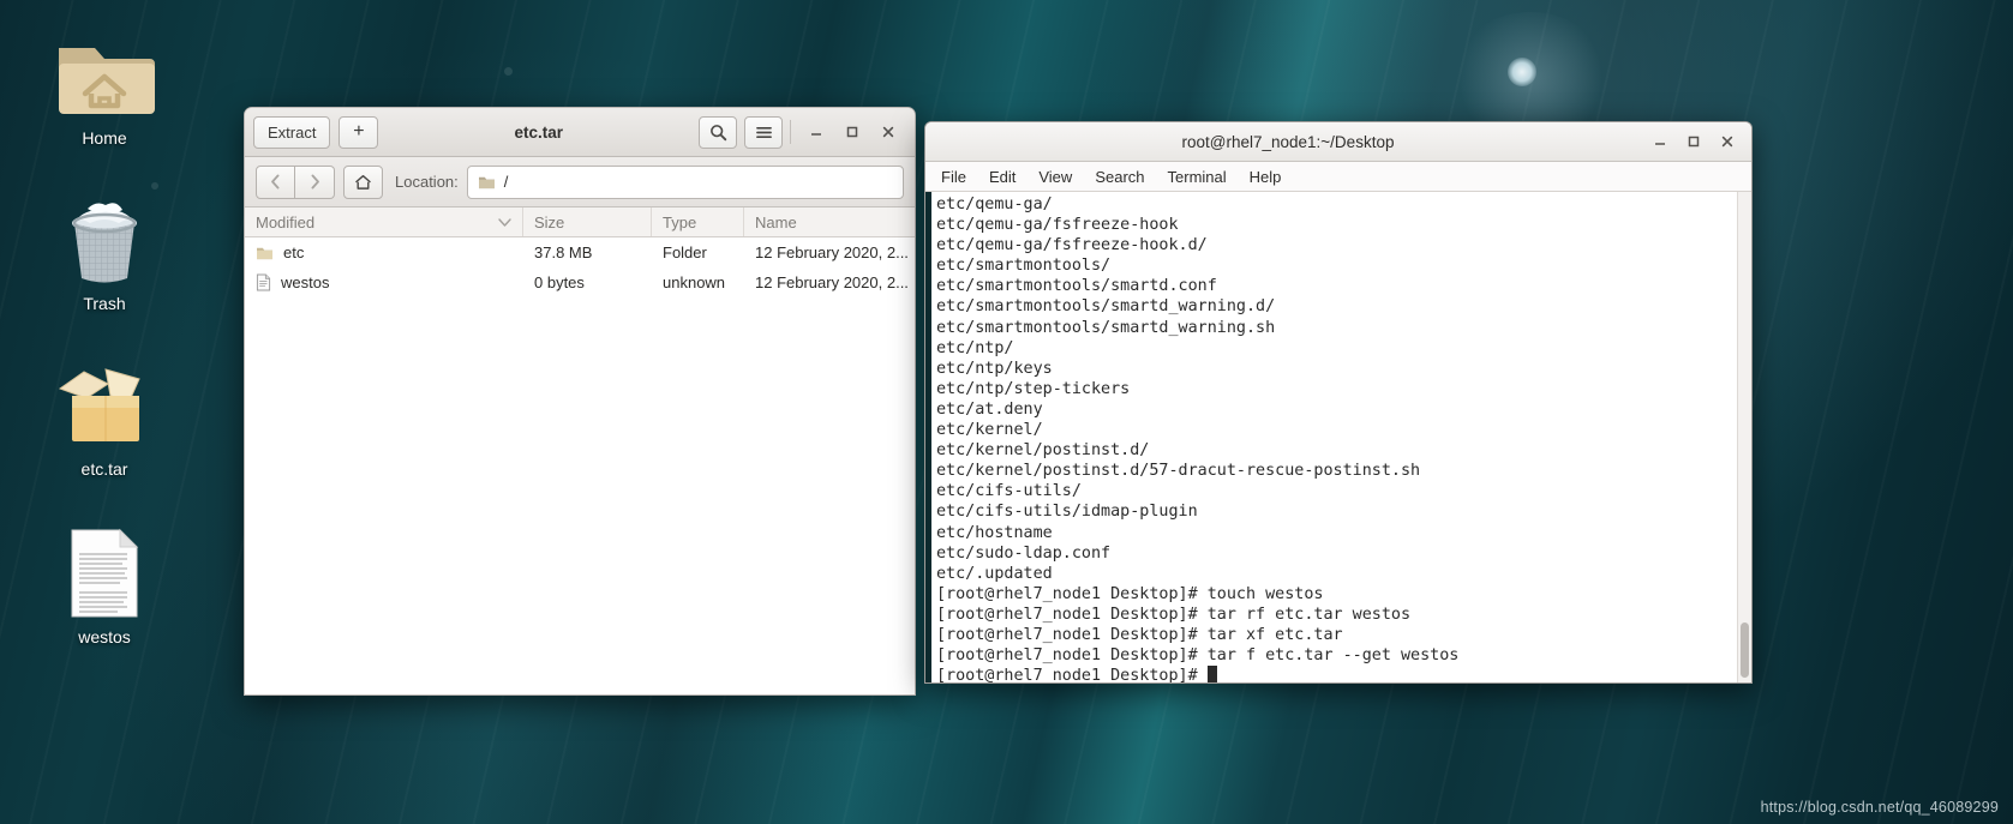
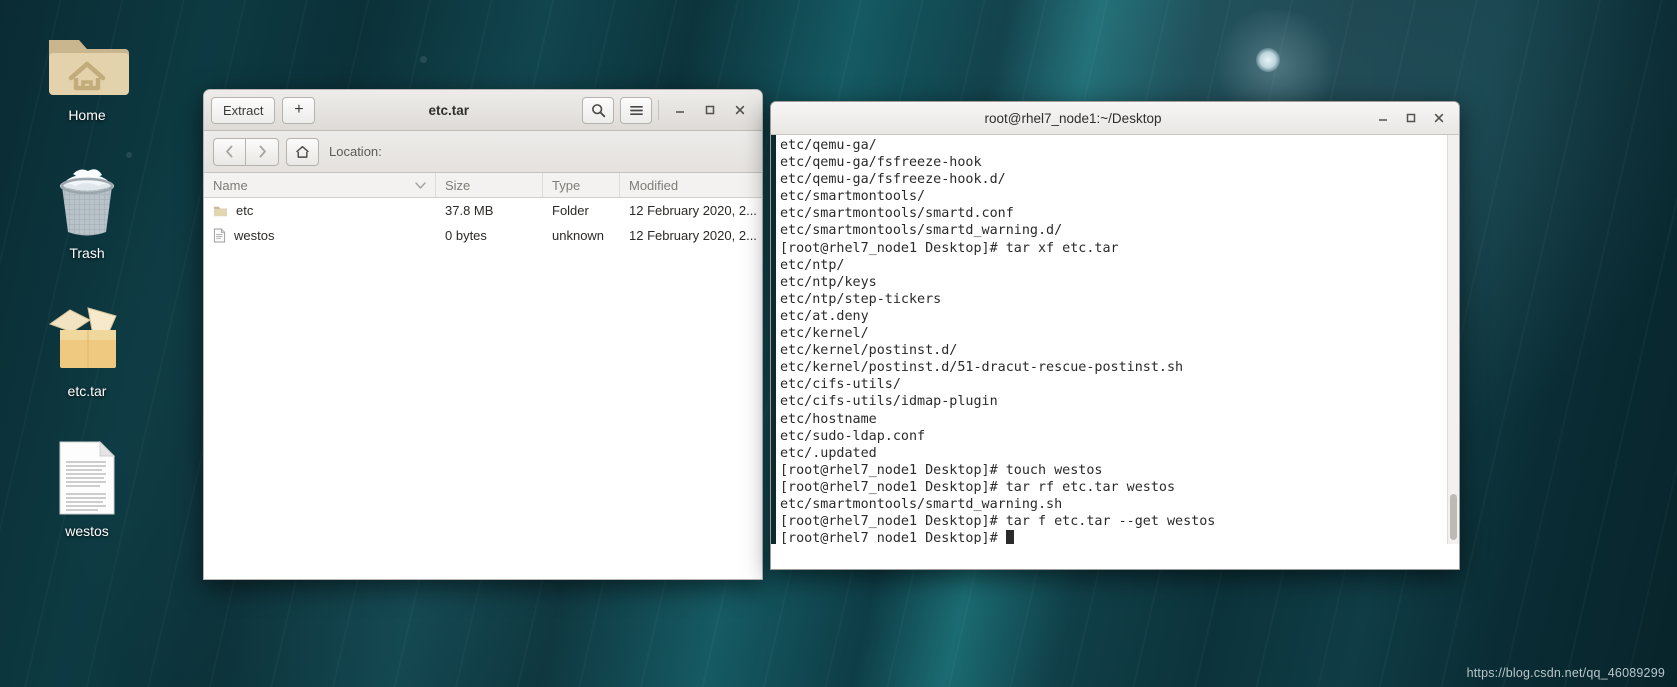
  Home
  Trash
  etc.tar
  westos
  Extract
  +
  etc.tar
  Location:
- /
- Modified
+ Name
  Size
  Type
- Name
+ Modified
  etc
  37.8 MB
  Folder
  12 February 2020, 2...
  westos
  0 bytes
  unknown
  12 February 2020, 2...
  root@rhel7_node1:~/Desktop
- File
- Edit
- View
- Search
- Terminal
- Help
  etc/qemu-ga/
  etc/qemu-ga/fsfreeze-hook
  etc/qemu-ga/fsfreeze-hook.d/
  etc/smartmontools/
  etc/smartmontools/smartd.conf
  etc/smartmontools/smartd_warning.d/
- etc/smartmontools/smartd_warning.sh
+ [root@rhel7_node1 Desktop]# tar xf etc.tar
  etc/ntp/
  etc/ntp/keys
  etc/ntp/step-tickers
  etc/at.deny
  etc/kernel/
  etc/kernel/postinst.d/
- etc/kernel/postinst.d/57-dracut-rescue-postinst.sh
+ etc/kernel/postinst.d/51-dracut-rescue-postinst.sh
  etc/cifs-utils/
  etc/cifs-utils/idmap-plugin
  etc/hostname
  etc/sudo-ldap.conf
  etc/.updated
  [root@rhel7_node1 Desktop]# touch westos
  [root@rhel7_node1 Desktop]# tar rf etc.tar westos
- [root@rhel7_node1 Desktop]# tar xf etc.tar
+ etc/smartmontools/smartd_warning.sh
  [root@rhel7_node1 Desktop]# tar f etc.tar --get westos
  [root@rhel7_node1 Desktop]#
  https://blog.csdn.net/qq_46089299
